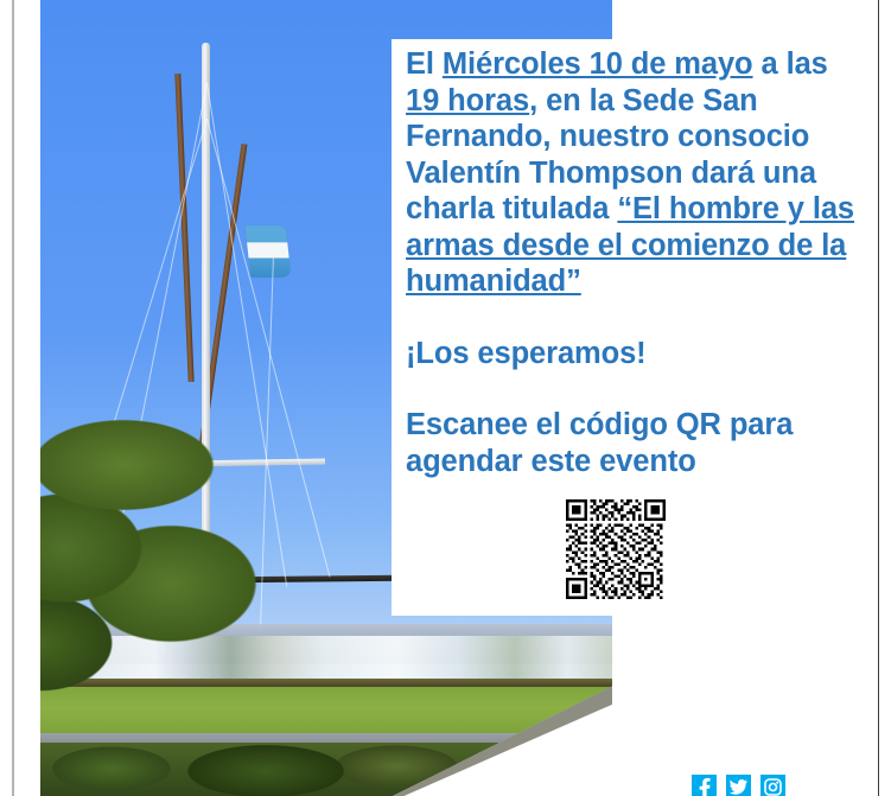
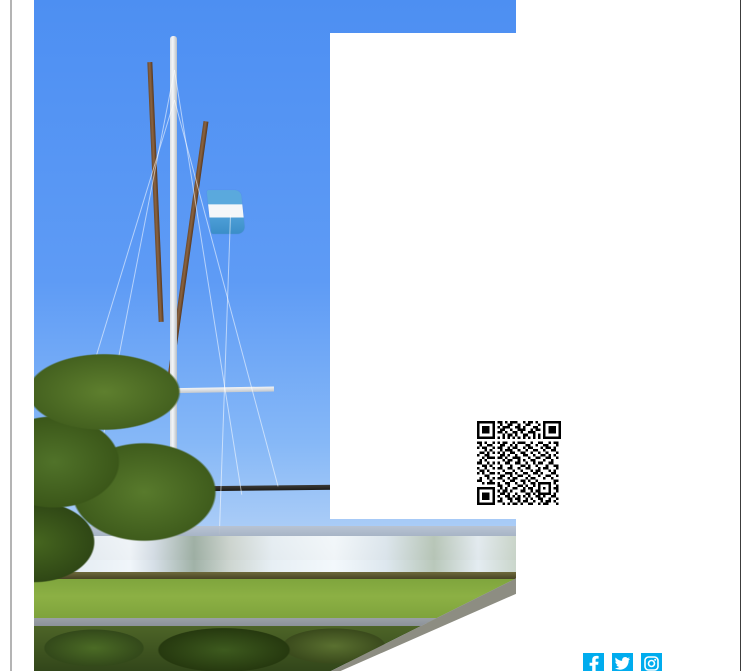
- El Miércoles 10 de mayo a las 19 horas, en la Sede San Fernando, nuestro consocio Valentín Thompson dará una charla titulada “El hombre y las armas desde el comienzo de la humanidad”
- ¡Los esperamos!
- Escanee el código QR para agendar este evento
